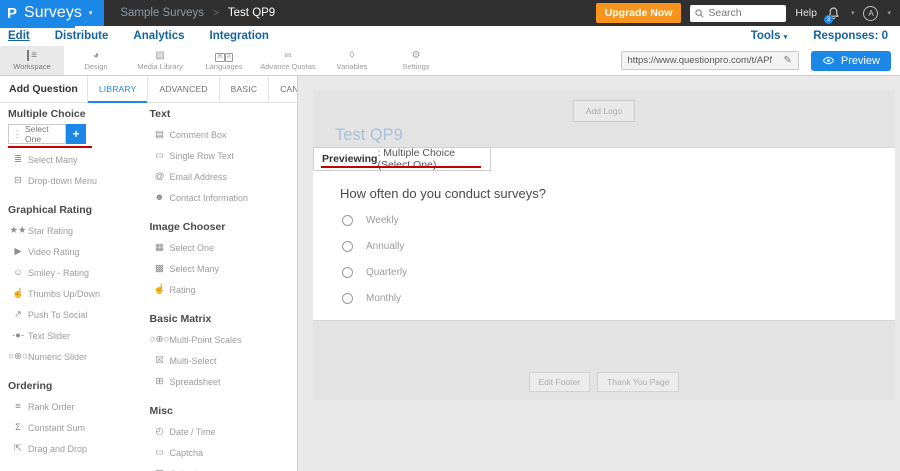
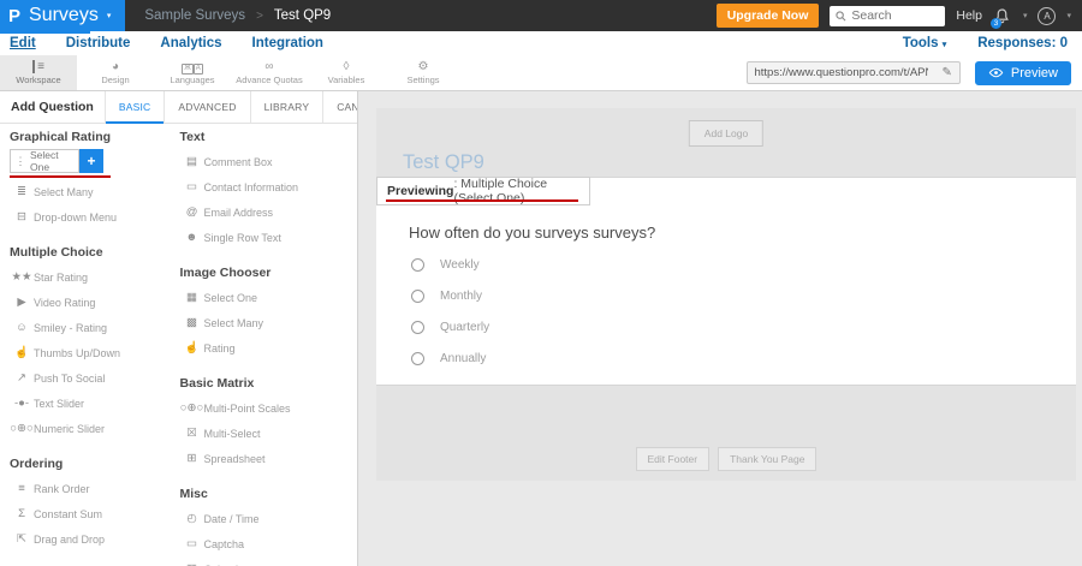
  P
  Surveys
  Sample Surveys
  >
  Test QP9
  Upgrade Now
  Search
  Help
  A
  Edit
  Distribute
  Analytics
  Integration
  Tools
  Responses: 0
  ≡
  Workspace
  ◕
  Design
- ▧
- Media Library
  Languages
  ∞
  Advance Quotas
  ◊
  Variables
  ⚙
  Settings
  https://www.questionpro.com/t/AP
  ✎
  Preview
  Add Question
- LIBRARY
+ BASIC
  ADVANCED
- BASIC
+ LIBRARY
- Multiple Choice
+ Graphical Rating
  ⋮
  Select One
  +
  ≣
  Select Many
  ⊟
  Drop-down Menu
- Graphical Rating
+ Multiple Choice
  ★★
  Star Rating
  ▶
  Video Rating
  ☺
  Smiley - Rating
  ☝
  Thumbs Up/Down
  ↗
  Push To Social
  -●-
  Text Slider
  ○⊕○
  Numeric Slider
  Ordering
  ≡
  Rank Order
  Σ
  Constant Sum
  ⇱
  Drag and Drop
  Text
  ▤
  Comment Box
  ▭
- Single Row Text
+ Contact Information
  @
  Email Address
  ☻
- Contact Information
+ Single Row Text
  Image Chooser
  ▦
  Select One
  ▩
  Select Many
  ☝
  Rating
  Basic Matrix
  ○⊕○
  Multi-Point Scales
  ☒
  Multi-Select
  ⊞
  Spreadsheet
  Misc
  ◴
  Date / Time
  ▭
  Captcha
  Add Logo
  Test QP9
  Previewing
  : Multiple Choice (Select One)
- How often do you conduct surveys?
+ How often do you surveys surveys?
  Weekly
- Annually
+ Monthly
  Quarterly
- Monthly
+ Annually
  Edit Footer
  Thank You Page
